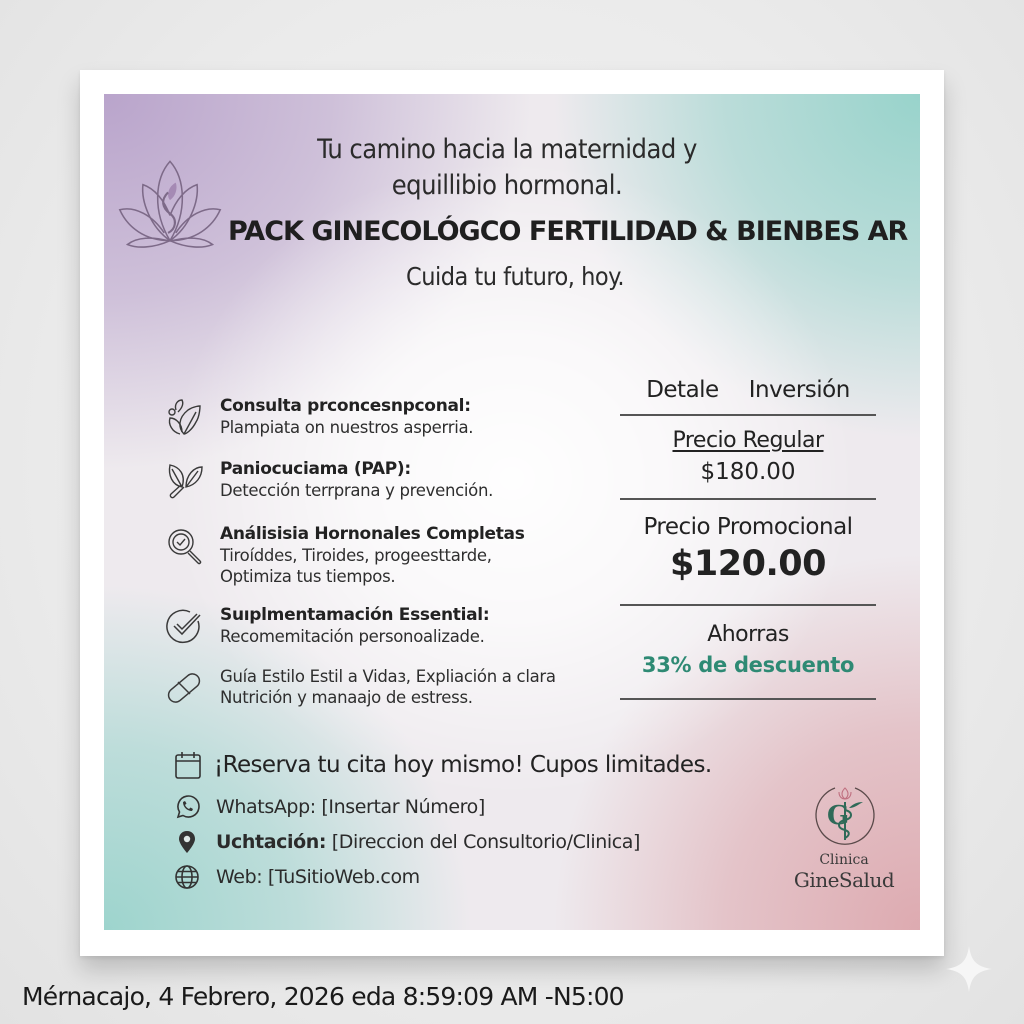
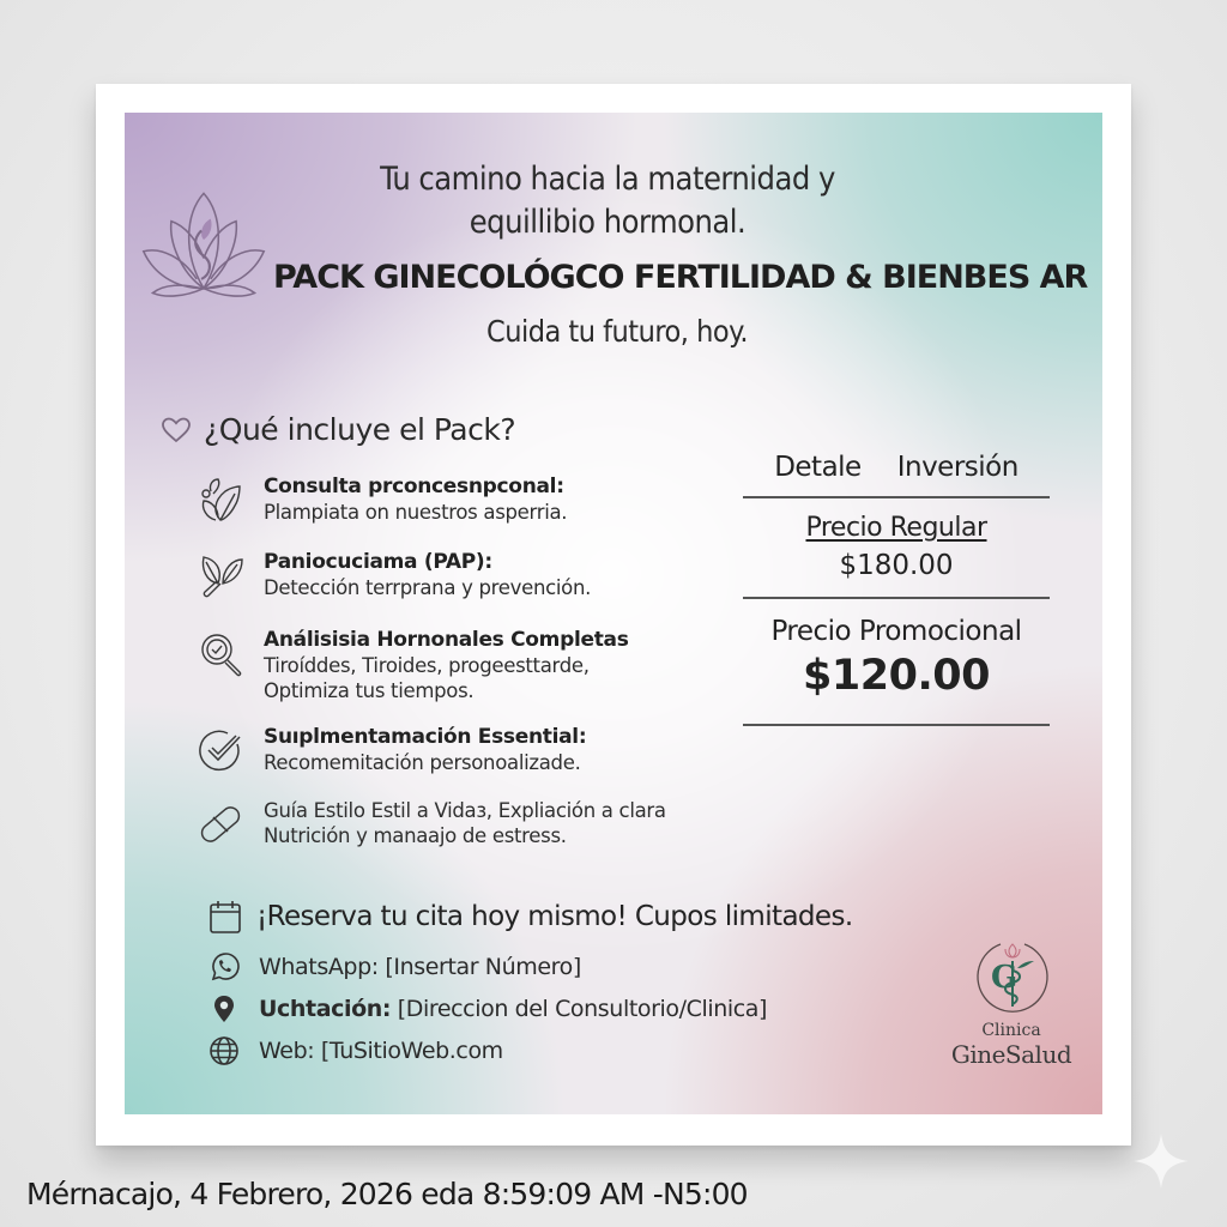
  Tu camino hacia la maternidad y
  equillibio hormonal.
  PACK GINECOLÓGCO FERTILIDAD & BIENBES AR
  Cuida tu futuro, hoy.
+ ¿Qué incluye el Pack?
  Consulta prconcesnpconal:
  Plampiata on nuestros asperria.
  Paniocuciama (PAP):
  Detección terrprana y prevención.
  Análisisia Hornonales Completas
  Tiroíddes, Tiroides, progeesttarde,
  Optimiza tus tiempos.
  Suıplmentamación Essential:
  Recomemitación personoalizade.
  Guía Estilo Estil a Vidaз, Expliación a clara
  Nutrición y manaajo de estress.
  Detale
  Inversión
  Precio Regular
  $180.00
  Precio Promocional
  $120.00
- Ahorras
- 33% de descuento
  ¡Reserva tu cita hoy mismo! Cupos limitades.
  WhatsApp: [Insertar Número]
  Uchtación: [Direccion del Consultorio/Clinica]
  Web: [TuSitioWeb.com
  G
  Clinica
  GineSalud
  Mérnacajo, 4 Febrero, 2026 eda 8:59:09 AM -N5:00
